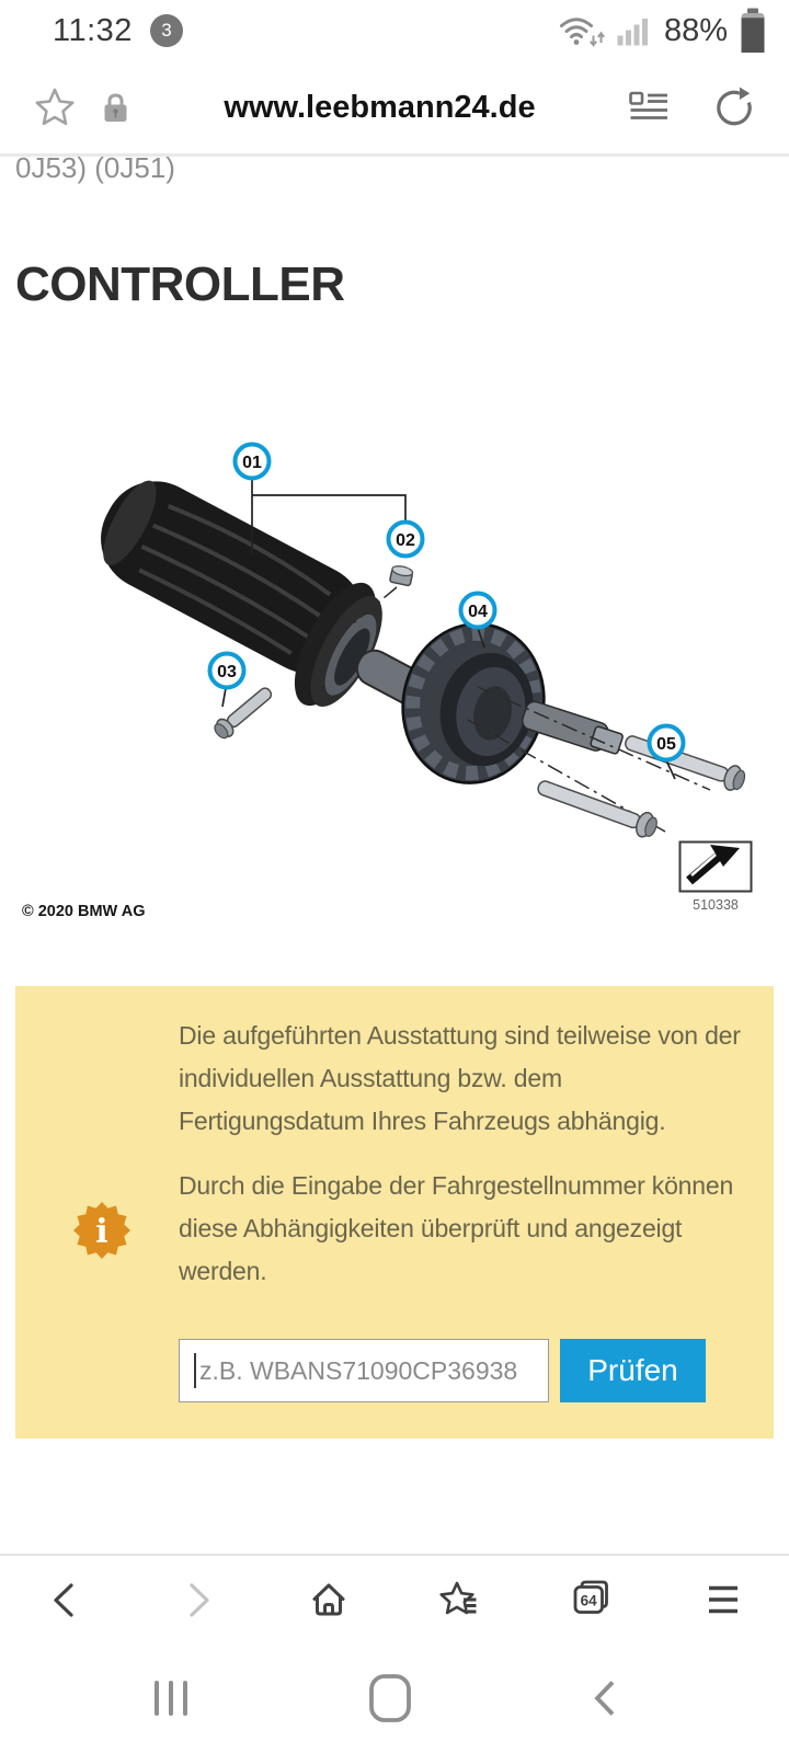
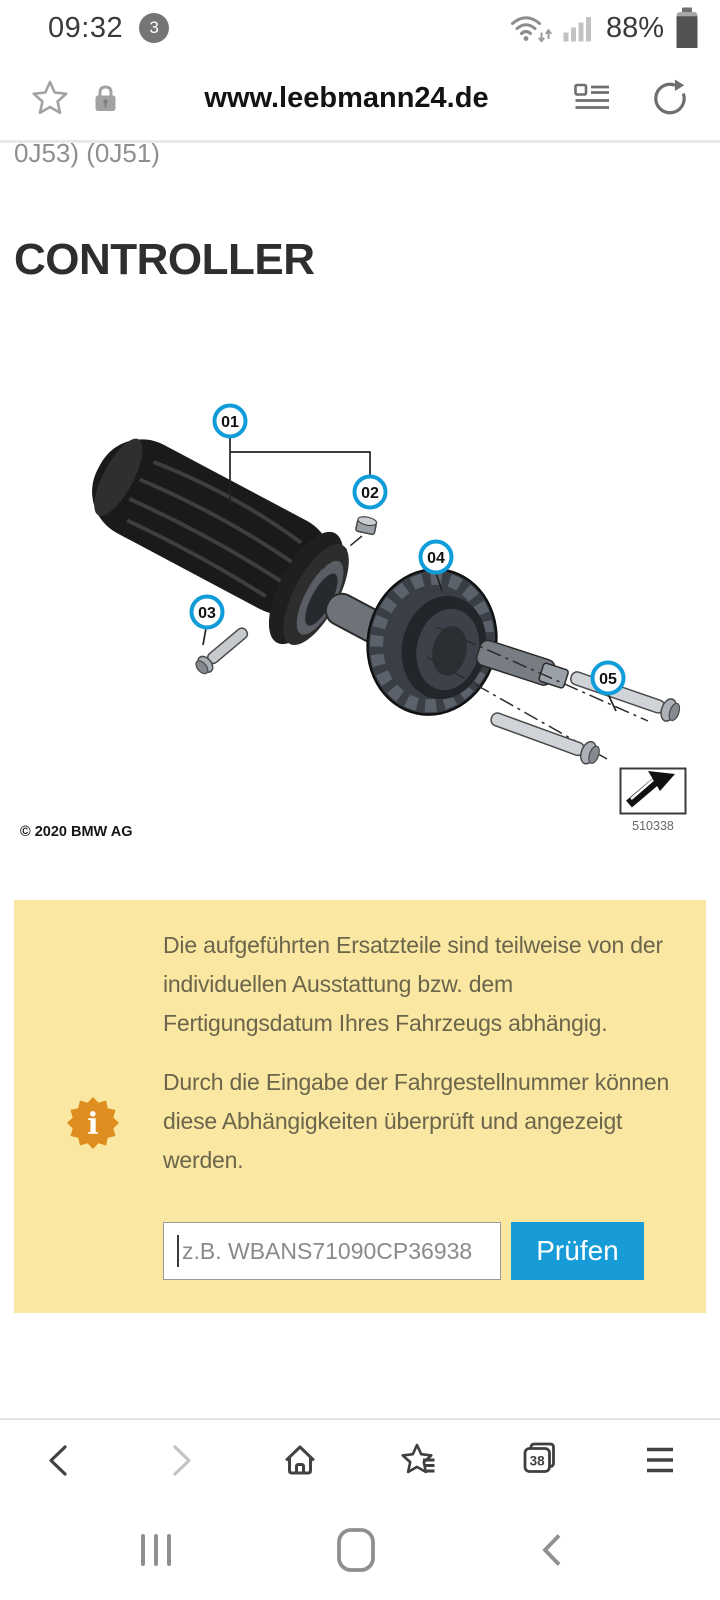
- 11:32
+ 09:32
  3
  88%
  www.leebmann24.de
  0J53) (0J51)
  CONTROLLER
  01
  02
  03
  04
  05
  510338
  © 2020 BMW AG
  i
- Die aufgeführten Ausstattung sind teilweise von der individuellen Ausstattung bzw. dem Fertigungsdatum Ihres Fahrzeugs abhängig.
+ Die aufgeführten Ersatzteile sind teilweise von der individuellen Ausstattung bzw. dem Fertigungsdatum Ihres Fahrzeugs abhängig.
  Durch die Eingabe der Fahrgestellnummer können diese Abhängigkeiten überprüft und angezeigt werden.
  z.B. WBANS71090CP36938
  Prüfen
- 64
+ 38
